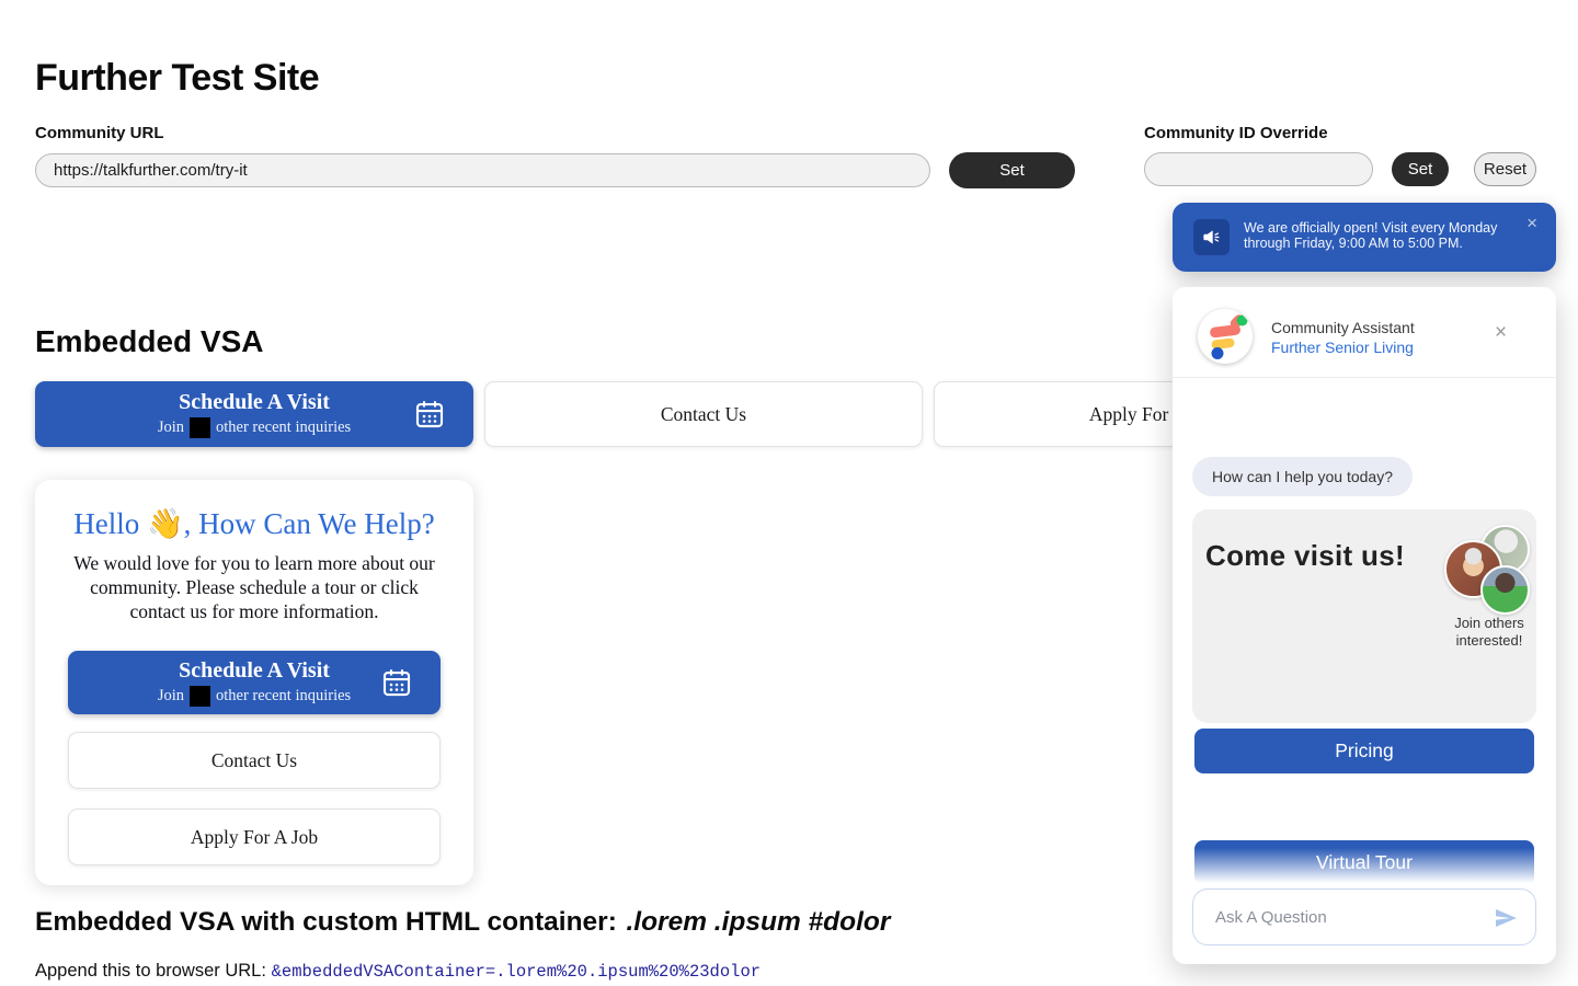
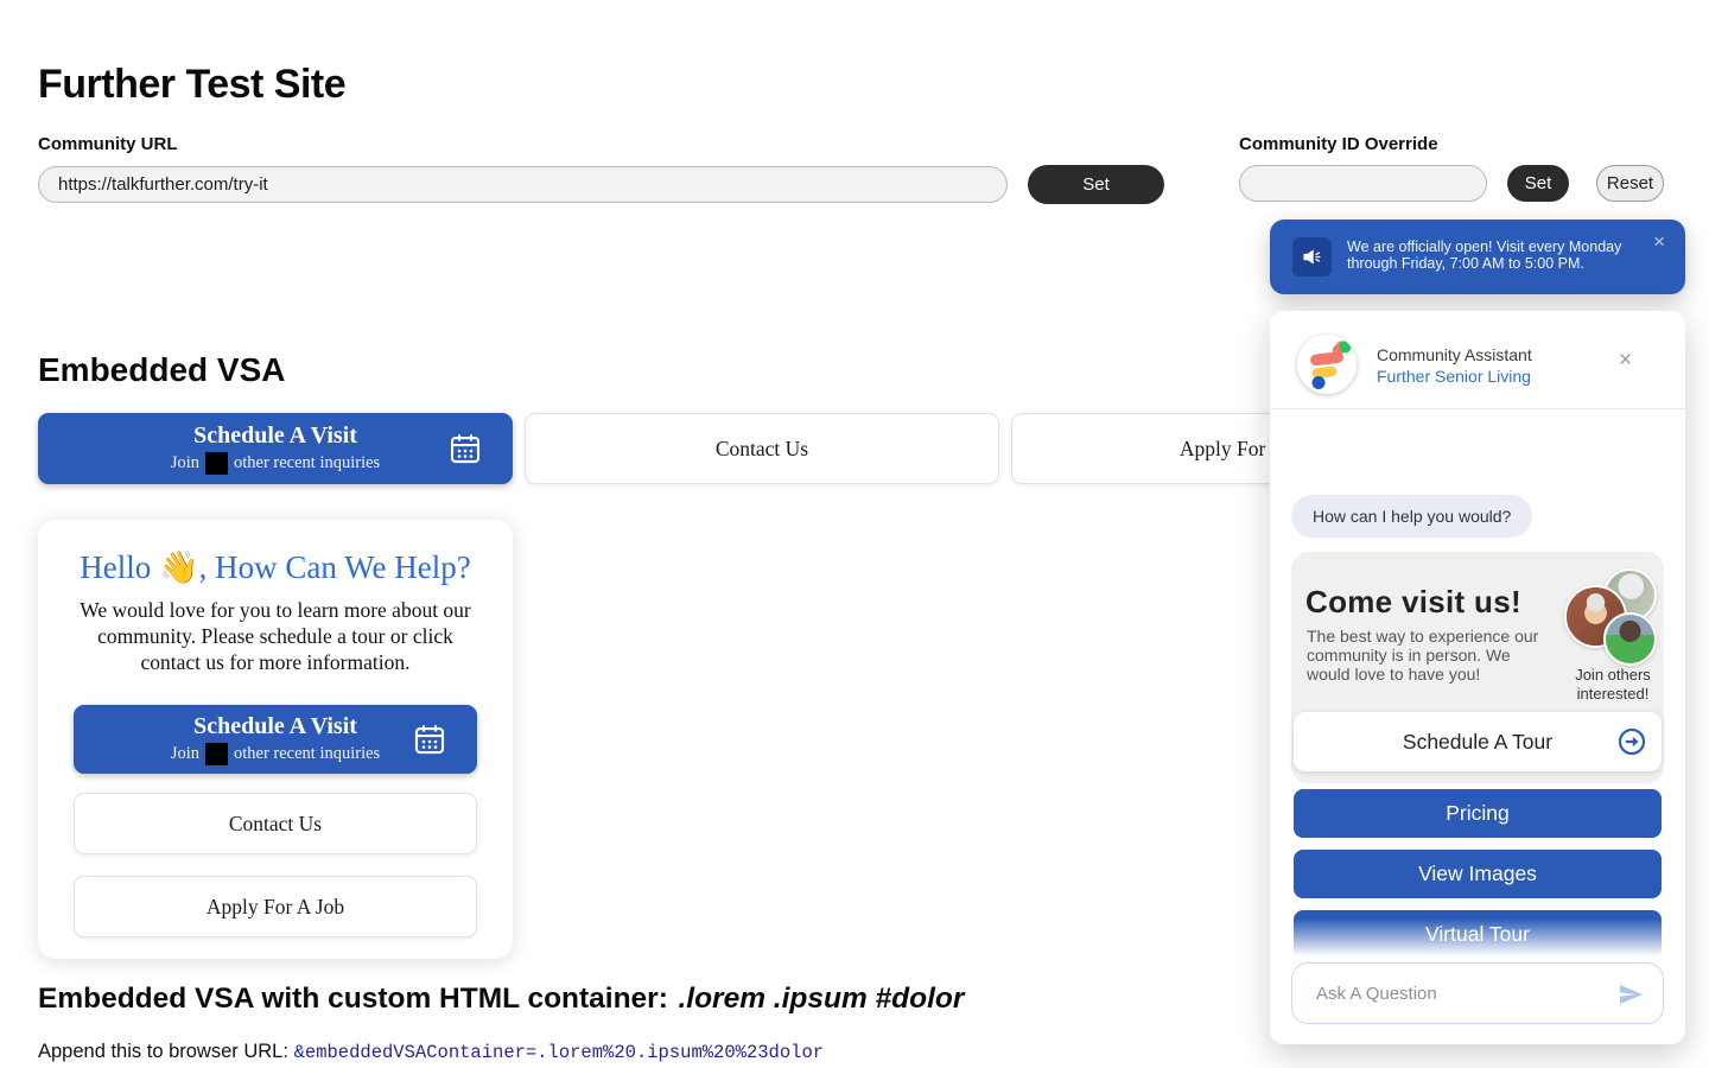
  Further Test Site
  Community URL
  https://talkfurther.com/try-it
  Set
  Community ID Override
  Set
  Reset
  Embedded VSA
  Schedule A Visit
  Join
  other recent inquiries
  Contact Us
  Hello 👋, How Can We Help?
  We would love for you to learn more about our community. Please schedule a tour or click contact us for more information.
  Schedule A Visit
  Join
  other recent inquiries
  Contact Us
  Apply For A Job
  Embedded VSA with custom HTML container: .lorem .ipsum #dolor
  Append this to browser URL: &embeddedVSAContainer=.lorem%20.ipsum%20%23dolor
- We are officially open! Visit every Monday through Friday, 9:00 AM to 5:00 PM.
+ We are officially open! Visit every Monday through Friday, 7:00 AM to 5:00 PM.
  ×
  Community Assistant
  Further Senior Living
  ×
- How can I help you today?
+ How can I help you would?
  Come visit us!
+ The best way to experience our community is in person. We would love to have you!
  Join others interested!
+ Schedule A Tour
  Pricing
+ View Images
  Ask A Question
